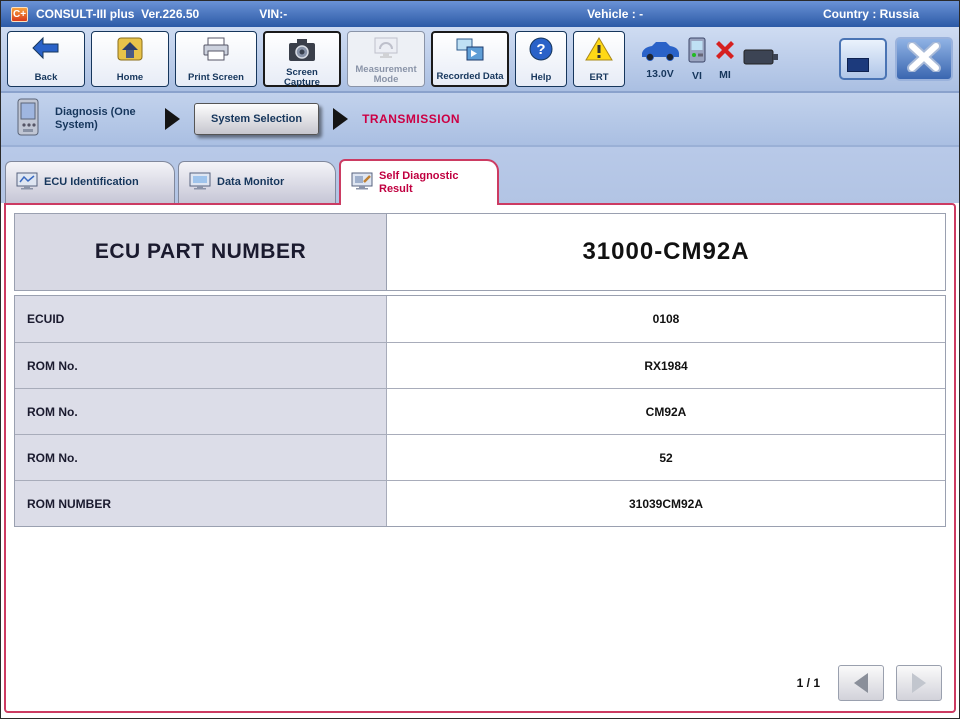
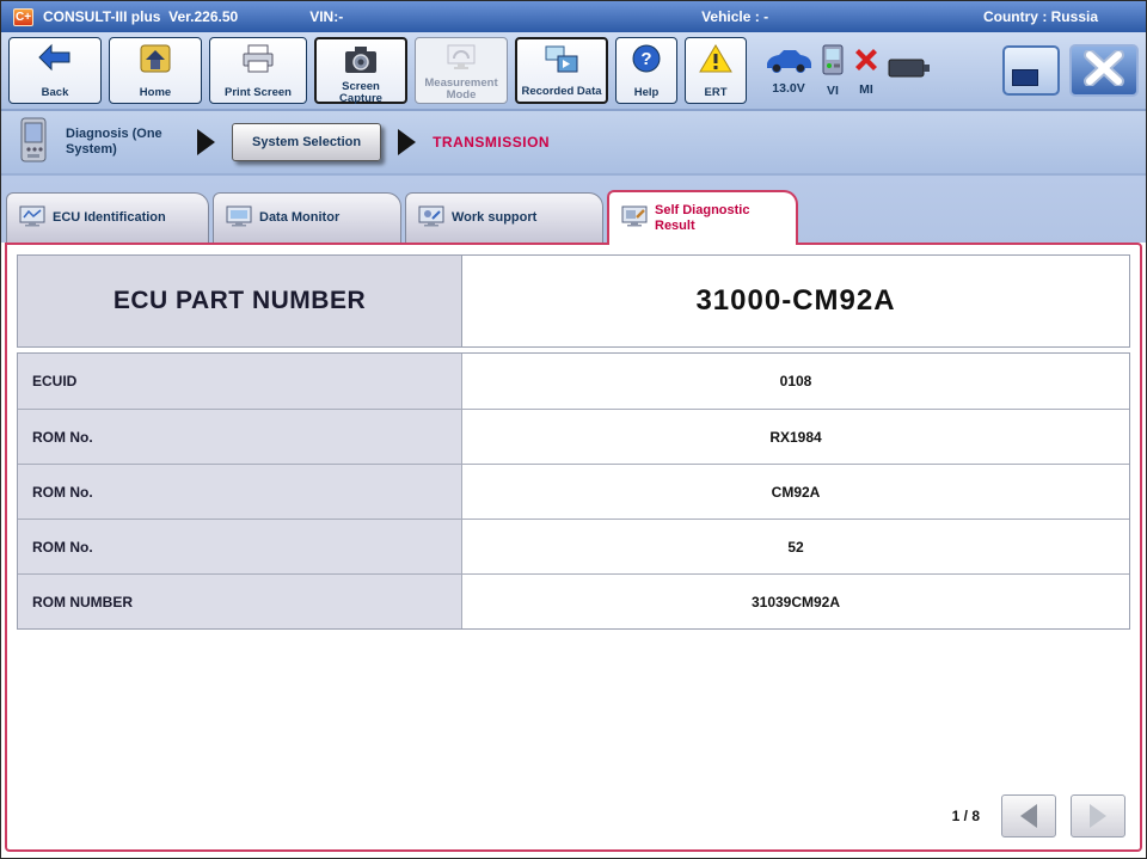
  C+
  CONSULT-III plus
  Ver.226.50
  VIN:-
  Vehicle : -
  Country : Russia
  Back
  Home
  Print Screen
  Screen Capture
  Measurement Mode
  Recorded Data
  ?
  Help
  ERT
  13.0V
  VI
  MI
  Diagnosis (One System)
  System Selection
  TRANSMISSION
  ECU Identification
  Data Monitor
+ Work support
  Self Diagnostic Result
  ECU PART NUMBER
  31000-CM92A
  ECUID
  0108
  ROM No.
  RX1984
  ROM No.
  CM92A
  ROM No.
  52
  ROM NUMBER
  31039CM92A
- 1 / 1
+ 1 / 8
